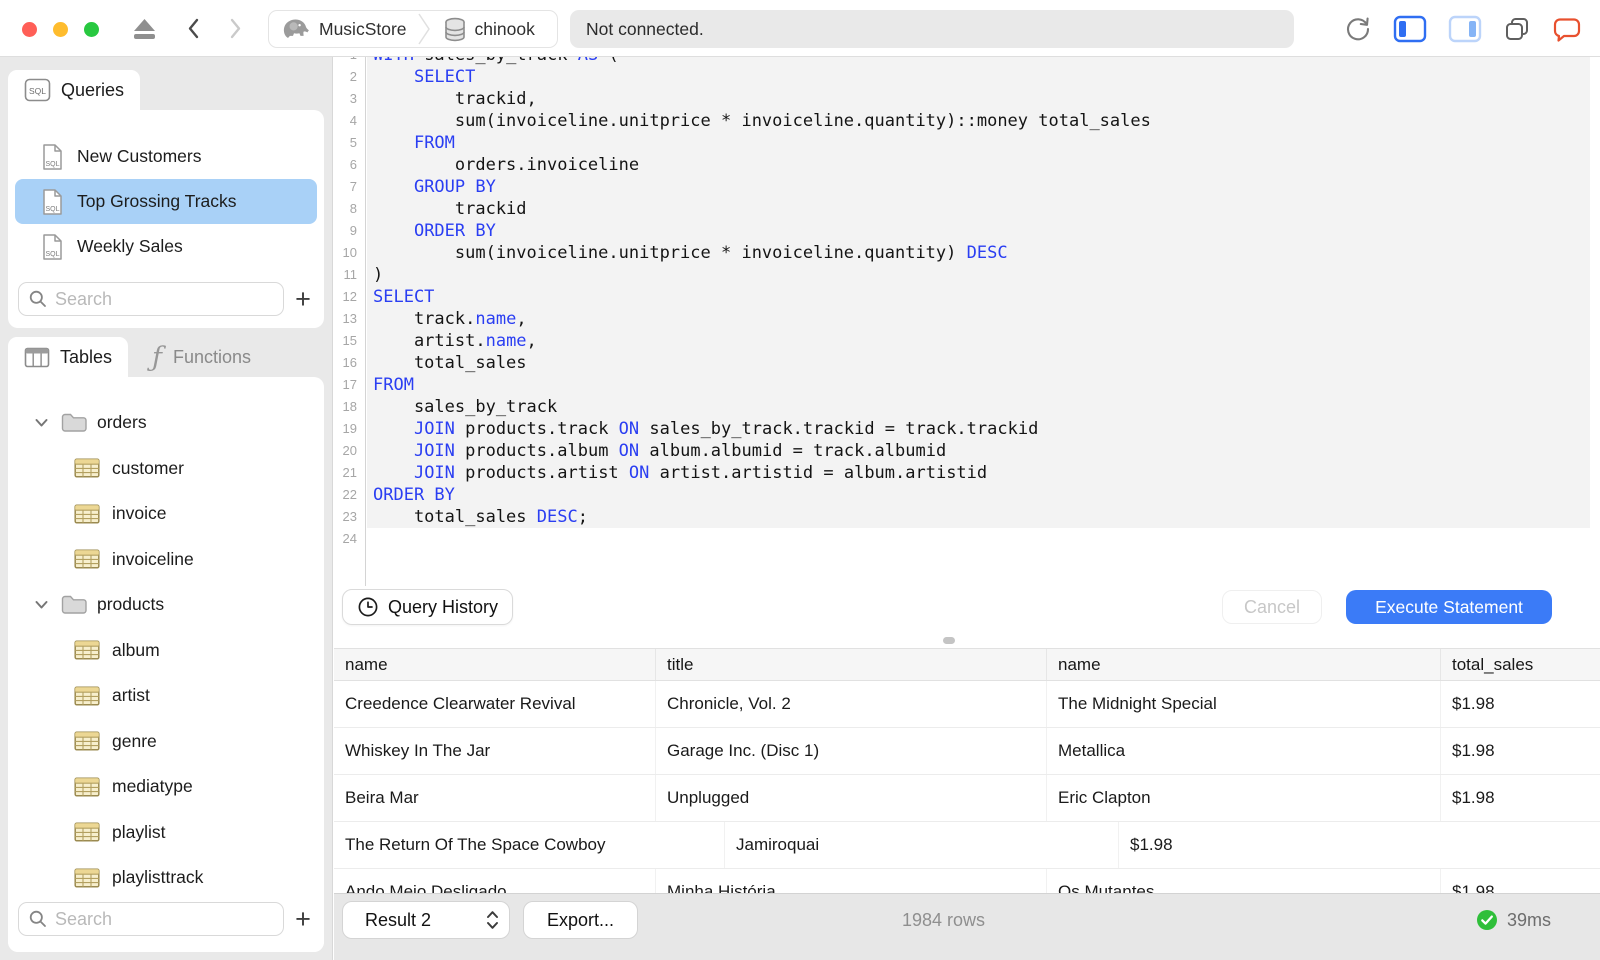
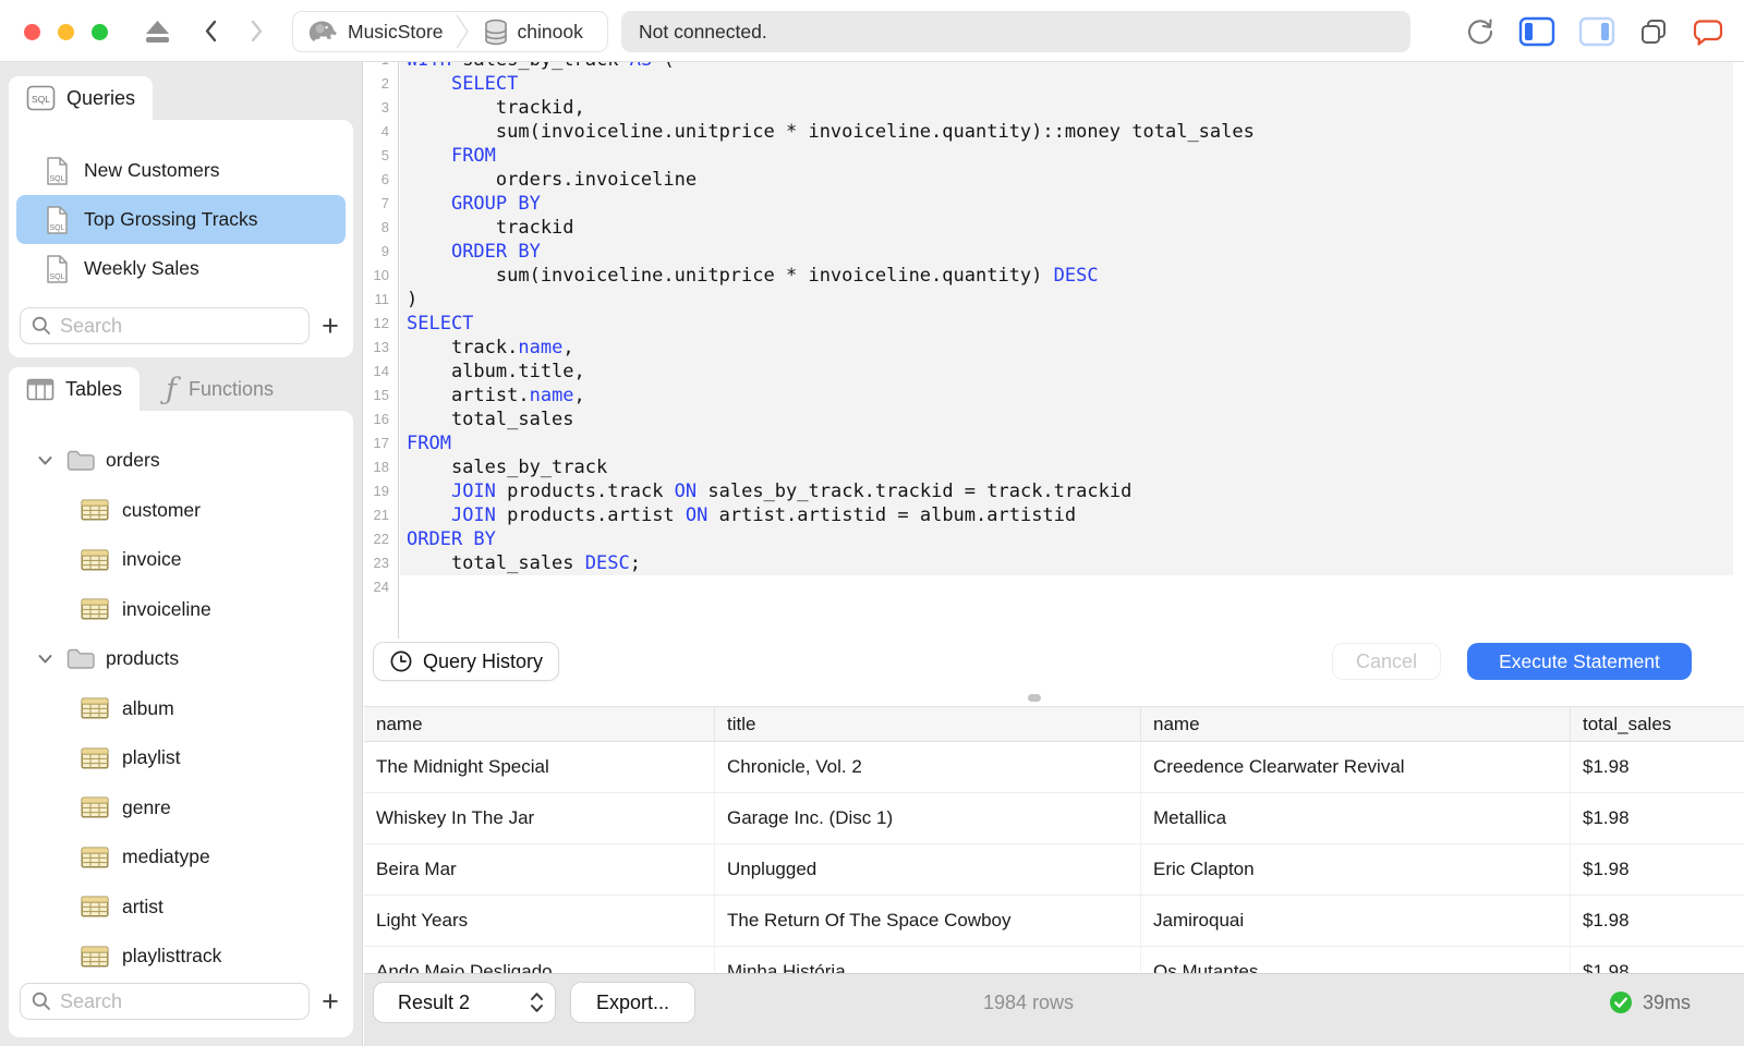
  MusicStore
  chinook
  Not connected.
  SQL
  Queries
  New Customers
  Top Grossing Tracks
  Weekly Sales
  Search
  +
  Tables
  ƒ
  Functions
  orders
  customer
  invoice
  invoiceline
  products
  album
- artist
+ playlist
  genre
  mediatype
- playlist
+ artist
  playlisttrack
  Search
  +
  2
  SELECT
  3
  trackid,
  4
  sum(invoiceline.unitprice * invoiceline.quantity)::money total_sales
  5
  FROM
  6
  orders.invoiceline
  7
  GROUP BY
  8
  trackid
  9
  ORDER BY
  10
  sum(invoiceline.unitprice * invoiceline.quantity) DESC
  11
  )
  12
  SELECT
  13
  track.name,
+ 14
+ album.title,
  15
  artist.name,
  16
  total_sales
  17
  FROM
  18
  sales_by_track
  19
  JOIN products.track ON sales_by_track.trackid = track.trackid
- 20
- JOIN products.album ON album.albumid = track.albumid
  21
  JOIN products.artist ON artist.artistid = album.artistid
  22
  ORDER BY
  23
  total_sales DESC;
  24
  Query History
  Cancel
  Execute Statement
  name
  title
  name
  total_sales
- Creedence Clearwater Revival
+ The Midnight Special
  Chronicle, Vol. 2
- The Midnight Special
+ Creedence Clearwater Revival
  $1.98
  Whiskey In The Jar
  Garage Inc. (Disc 1)
  Metallica
  $1.98
  Beira Mar
  Unplugged
  Eric Clapton
  $1.98
+ Light Years
  The Return Of The Space Cowboy
  Jamiroquai
  $1.98
  Ando Meio Desligado
  Minha História
  Os Mutantes
  $1.98
  Result 2
  Export...
  1984 rows
  39ms
